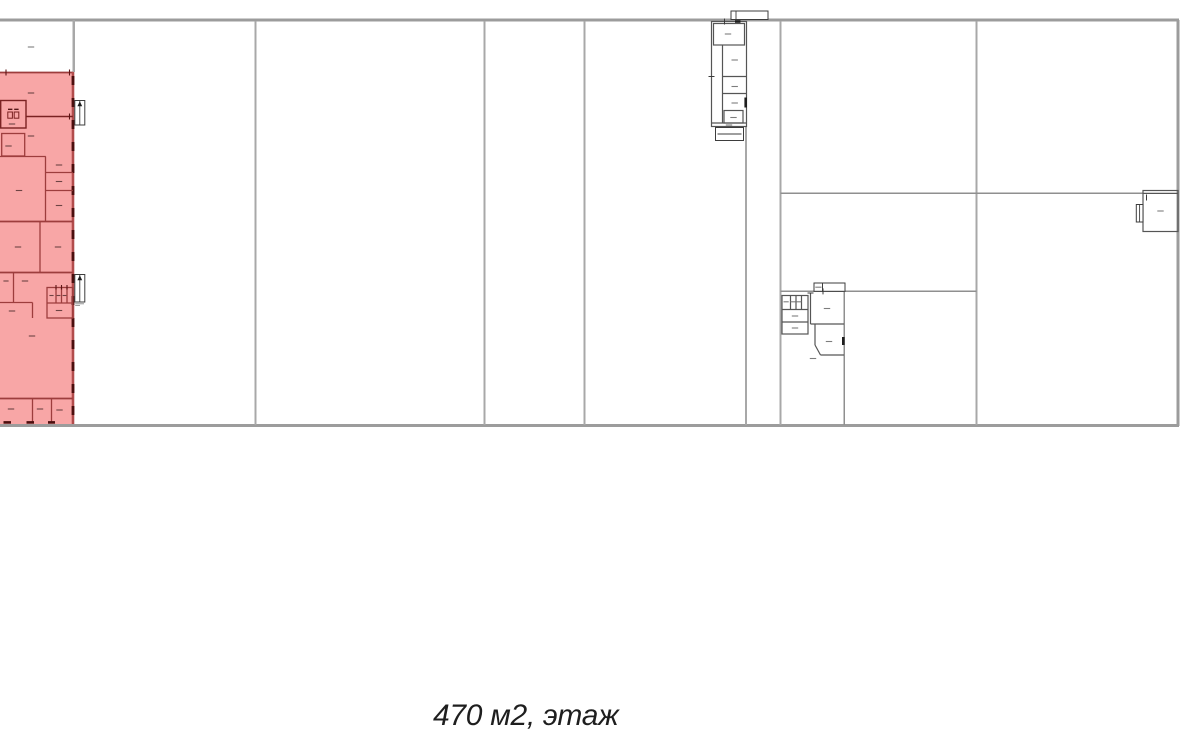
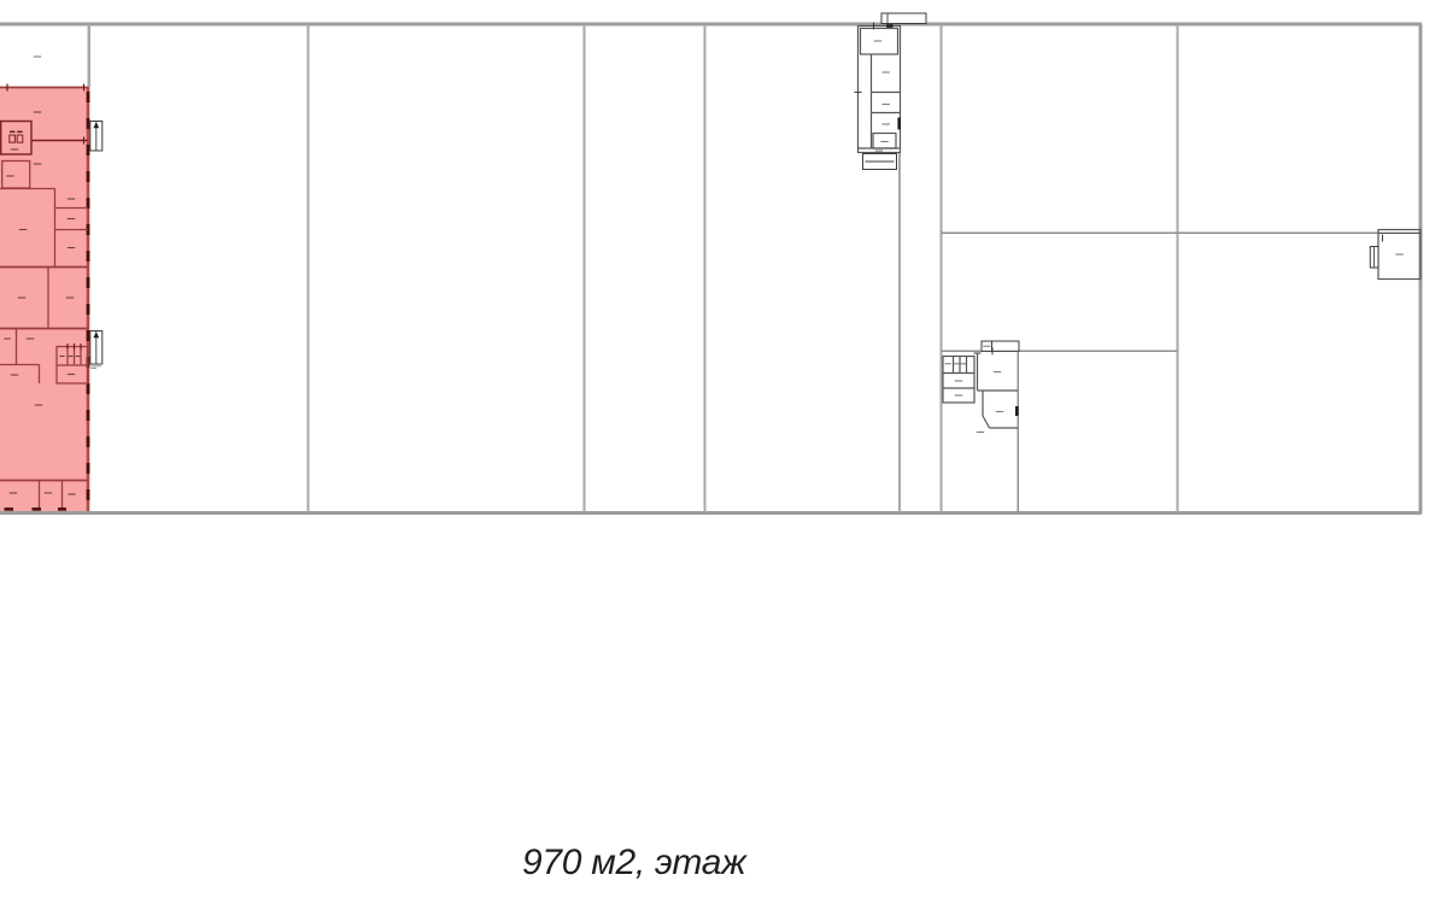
- 470 м2, этаж
+ 970 м2, этаж
